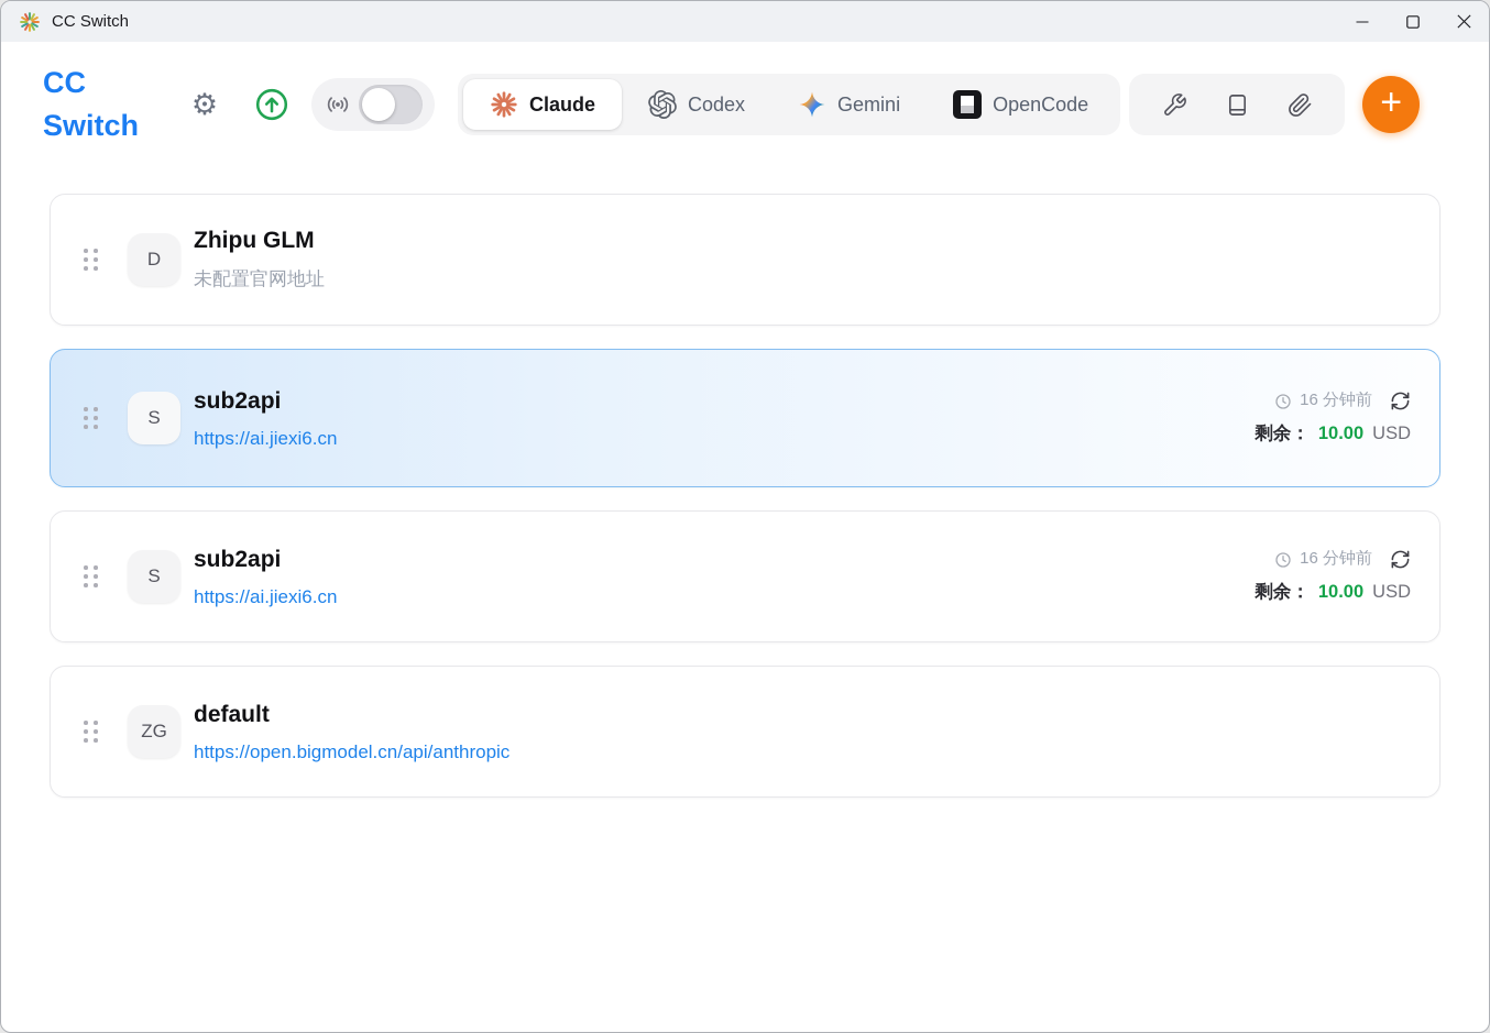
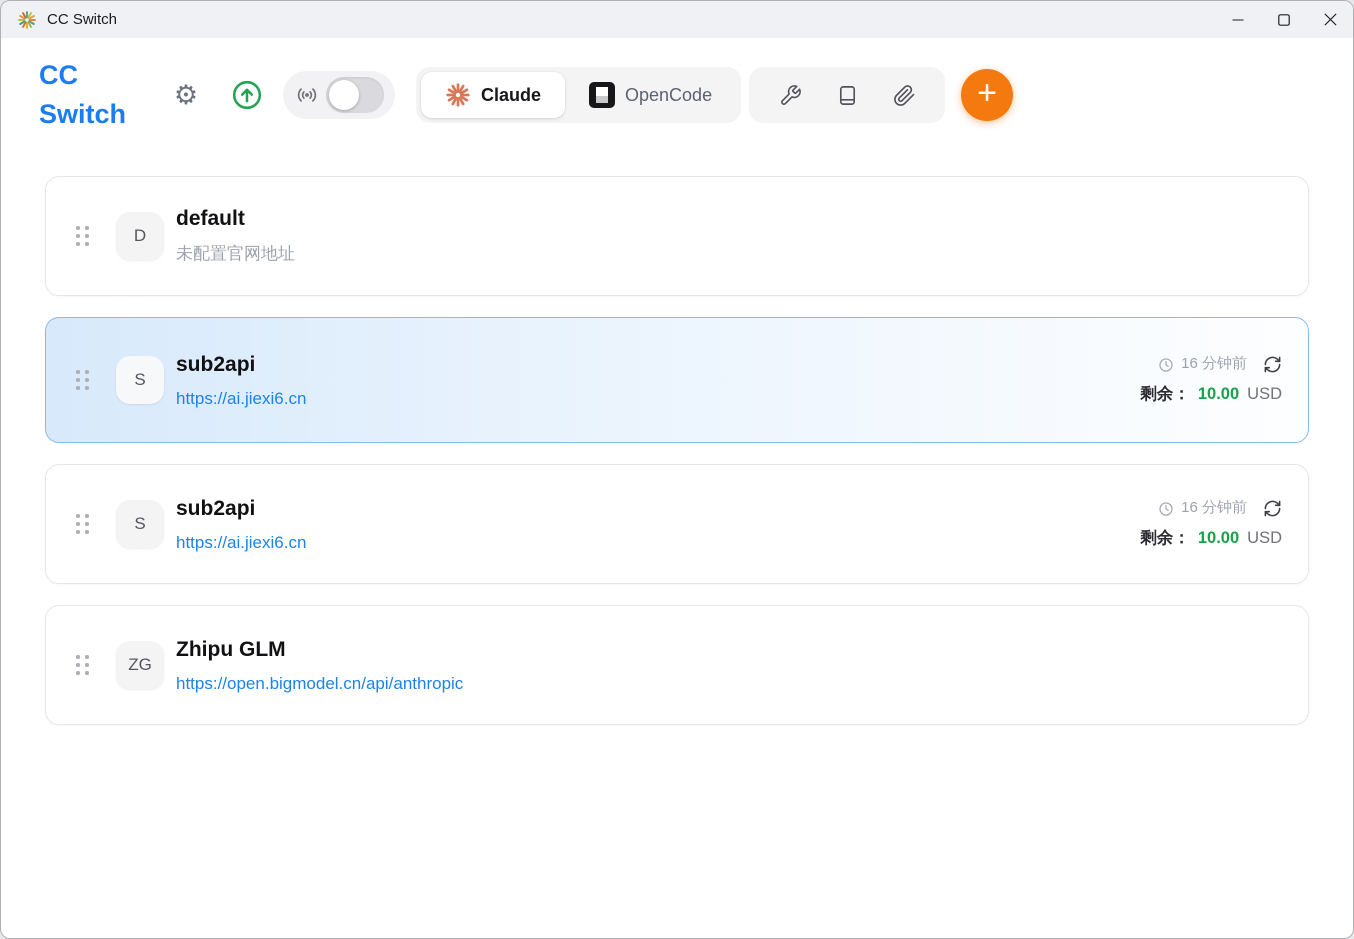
  CC Switch
  CC Switch
  ⚙
  Claude
- Codex
- Gemini
  OpenCode
  +
  D
- Zhipu GLM
+ default
  未配置官网地址
  S
  sub2api
  https://ai.jiexi6.cn
  16 分钟前
  剩余：
  10.00
  USD
  S
  sub2api
  https://ai.jiexi6.cn
  16 分钟前
  剩余：
  10.00
  USD
  ZG
- default
+ Zhipu GLM
  https://open.bigmodel.cn/api/anthropic
